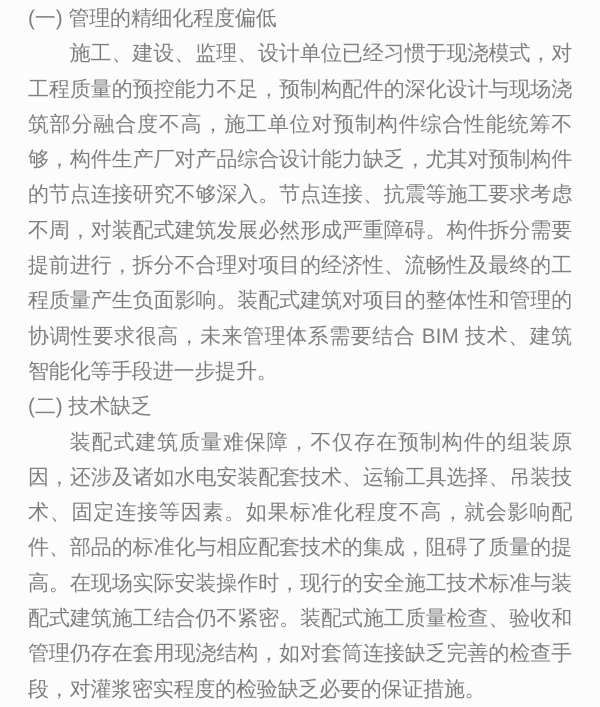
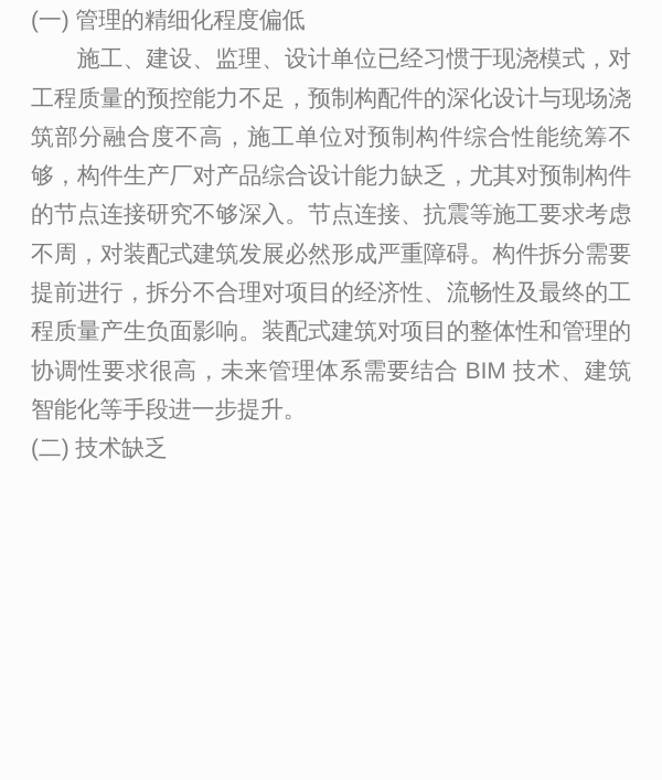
  (一) 管理的精细化程度偏低
  施工、建设、监理、设计单位已经习惯于现浇模式，对工程质量的预控能力不足，预制构配件的深化设计与现场浇筑部分融合度不高，施工单位对预制构件综合性能统筹不够，构件生产厂对产品综合设计能力缺乏，尤其对预制构件的节点连接研究不够深入。节点连接、抗震等施工要求考虑不周，对装配式建筑发展必然形成严重障碍。构件拆分需要提前进行，拆分不合理对项目的经济性、流畅性及最终的工程质量产生负面影响。装配式建筑对项目的整体性和管理的协调性要求很高，未来管理体系需要结合 BIM 技术、建筑智能化等手段进一步提升。
  (二) 技术缺乏
- 装配式建筑质量难保障，不仅存在预制构件的组装原因，还涉及诸如水电安装配套技术、运输工具选择、吊装技术、固定连接等因素。如果标准化程度不高，就会影响配件、部品的标准化与相应配套技术的集成，阻碍了质量的提高。在现场实际安装操作时，现行的安全施工技术标准与装配式建筑施工结合仍不紧密。装配式施工质量检查、验收和管理仍存在套用现浇结构，如对套筒连接缺乏完善的检查手段，对灌浆密实程度的检验缺乏必要的保证措施。
